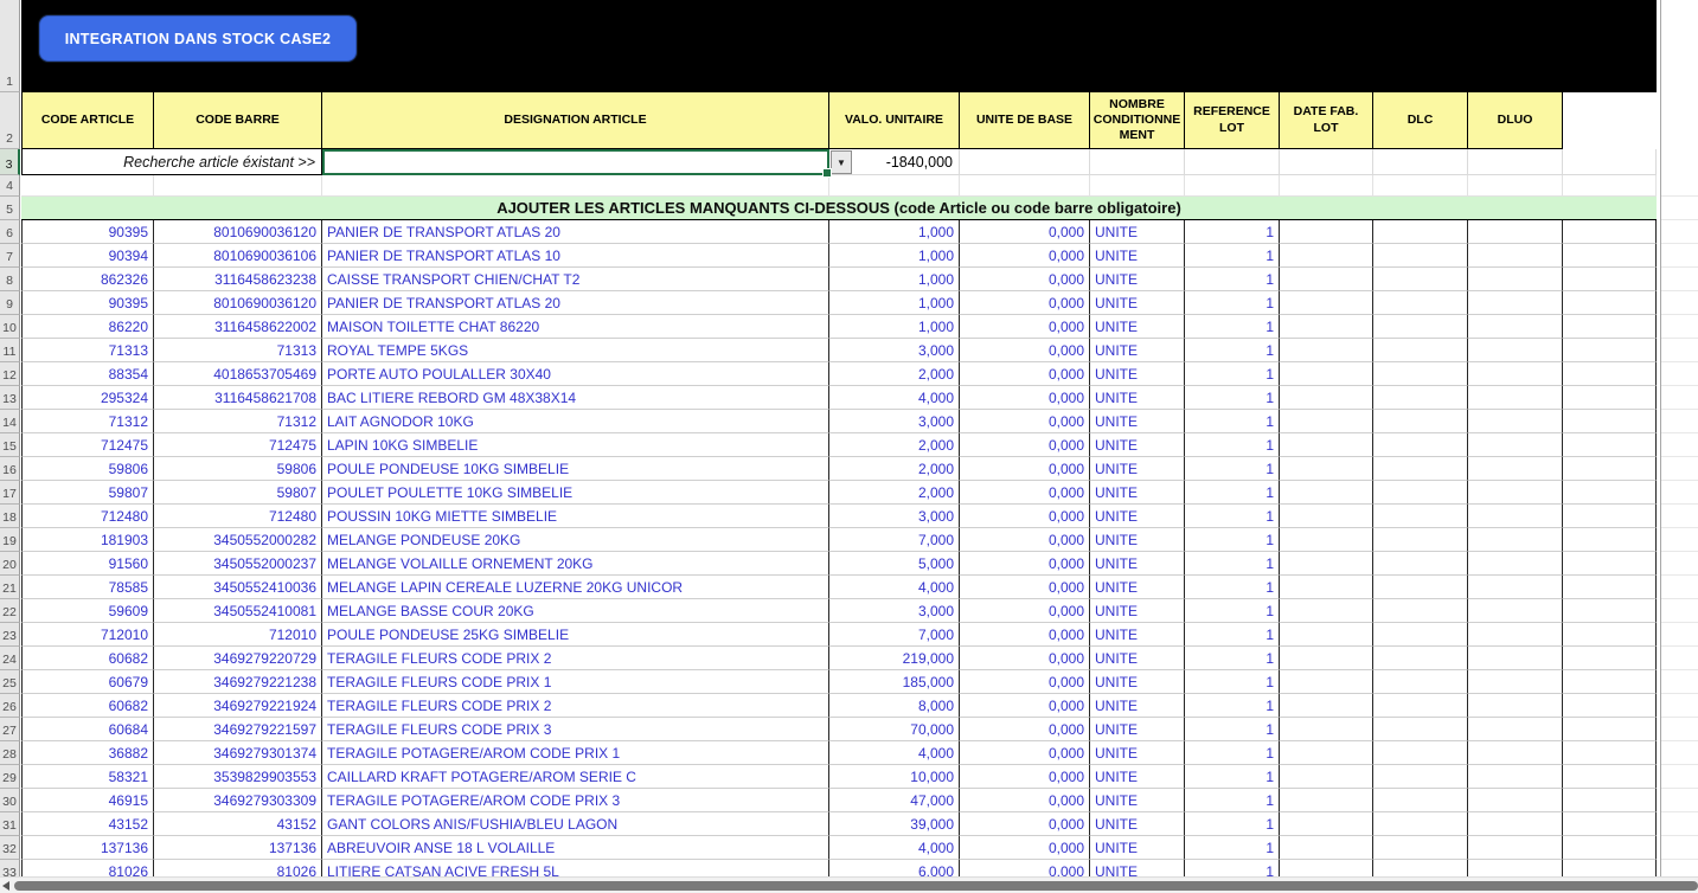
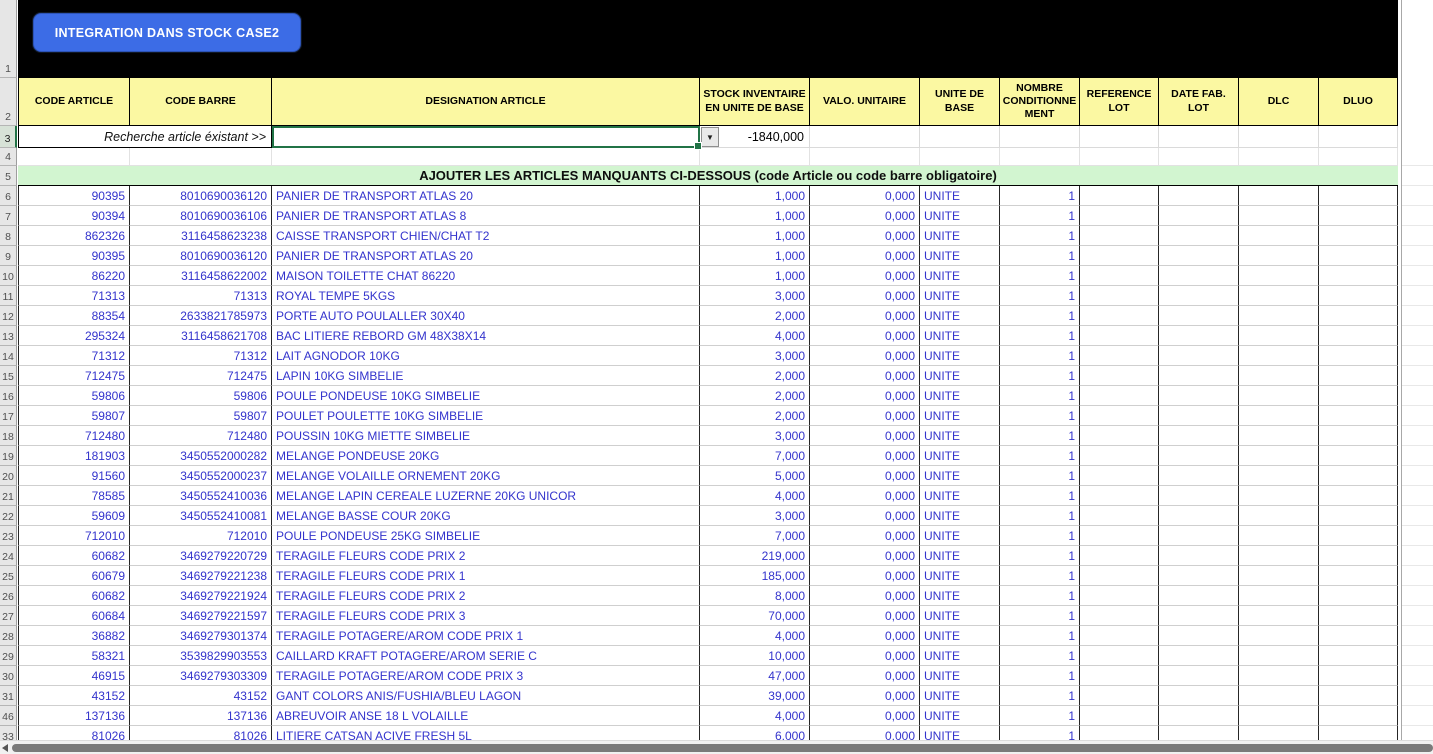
  1
  2
  3
  4
  5
  6
  7
  8
  9
  10
  11
  12
  13
  14
  15
  16
  17
  18
  19
  20
  21
  22
  23
  24
  25
  26
  27
  28
  29
  30
  31
- 32
+ 46
  33
  INTEGRATION DANS STOCK CASE2
  CODE ARTICLE
  CODE BARRE
  DESIGNATION ARTICLE
+ STOCK INVENTAIRE EN UNITE DE BASE
  VALO. UNITAIRE
  UNITE DE BASE
  NOMBRE CONDITIONNEMENT
  REFERENCE LOT
  DATE FAB. LOT
  DLC
  DLUO
  Recherche article éxistant >>
  -1840,000
  ▼
  AJOUTER LES ARTICLES MANQUANTS CI-DESSOUS (code Article ou code barre obligatoire)
  90395
  8010690036120
  PANIER DE TRANSPORT ATLAS 20
  1,000
  0,000
  UNITE
  1
  90394
  8010690036106
- PANIER DE TRANSPORT ATLAS 10
+ PANIER DE TRANSPORT ATLAS 8
  1,000
  0,000
  UNITE
  1
  862326
  3116458623238
  CAISSE TRANSPORT CHIEN/CHAT T2
  1,000
  0,000
  UNITE
  1
  90395
  8010690036120
  PANIER DE TRANSPORT ATLAS 20
  1,000
  0,000
  UNITE
  1
  86220
  3116458622002
  MAISON TOILETTE CHAT 86220
  1,000
  0,000
  UNITE
  1
  71313
  71313
  ROYAL TEMPE 5KGS
  3,000
  0,000
  UNITE
  1
  88354
- 4018653705469
+ 2633821785973
  PORTE AUTO POULALLER 30X40
  2,000
  0,000
  UNITE
  1
  295324
  3116458621708
  BAC LITIERE REBORD GM 48X38X14
  4,000
  0,000
  UNITE
  1
  71312
  71312
  LAIT AGNODOR 10KG
  3,000
  0,000
  UNITE
  1
  712475
  712475
  LAPIN 10KG SIMBELIE
  2,000
  0,000
  UNITE
  1
  59806
  59806
  POULE PONDEUSE 10KG SIMBELIE
  2,000
  0,000
  UNITE
  1
  59807
  59807
  POULET POULETTE 10KG SIMBELIE
  2,000
  0,000
  UNITE
  1
  712480
  712480
  POUSSIN 10KG MIETTE SIMBELIE
  3,000
  0,000
  UNITE
  1
  181903
  3450552000282
  MELANGE PONDEUSE 20KG
  7,000
  0,000
  UNITE
  1
  91560
  3450552000237
  MELANGE VOLAILLE ORNEMENT 20KG
  5,000
  0,000
  UNITE
  1
  78585
  3450552410036
  MELANGE LAPIN CEREALE LUZERNE 20KG UNICOR
  4,000
  0,000
  UNITE
  1
  59609
  3450552410081
  MELANGE BASSE COUR 20KG
  3,000
  0,000
  UNITE
  1
  712010
  712010
  POULE PONDEUSE 25KG SIMBELIE
  7,000
  0,000
  UNITE
  1
  60682
  3469279220729
  TERAGILE FLEURS CODE PRIX 2
  219,000
  0,000
  UNITE
  1
  60679
  3469279221238
  TERAGILE FLEURS CODE PRIX 1
  185,000
  0,000
  UNITE
  1
  60682
  3469279221924
  TERAGILE FLEURS CODE PRIX 2
  8,000
  0,000
  UNITE
  1
  60684
  3469279221597
  TERAGILE FLEURS CODE PRIX 3
  70,000
  0,000
  UNITE
  1
  36882
  3469279301374
  TERAGILE POTAGERE/AROM CODE PRIX 1
  4,000
  0,000
  UNITE
  1
  58321
  3539829903553
  CAILLARD KRAFT POTAGERE/AROM SERIE C
  10,000
  0,000
  UNITE
  1
  46915
  3469279303309
  TERAGILE POTAGERE/AROM CODE PRIX 3
  47,000
  0,000
  UNITE
  1
  43152
  43152
  GANT COLORS ANIS/FUSHIA/BLEU LAGON
  39,000
  0,000
  UNITE
  1
  137136
  137136
  ABREUVOIR ANSE 18 L VOLAILLE
  4,000
  0,000
  UNITE
  1
  81026
  81026
  LITIERE CATSAN ACIVE FRESH 5L
  6,000
  0,000
  UNITE
  1
